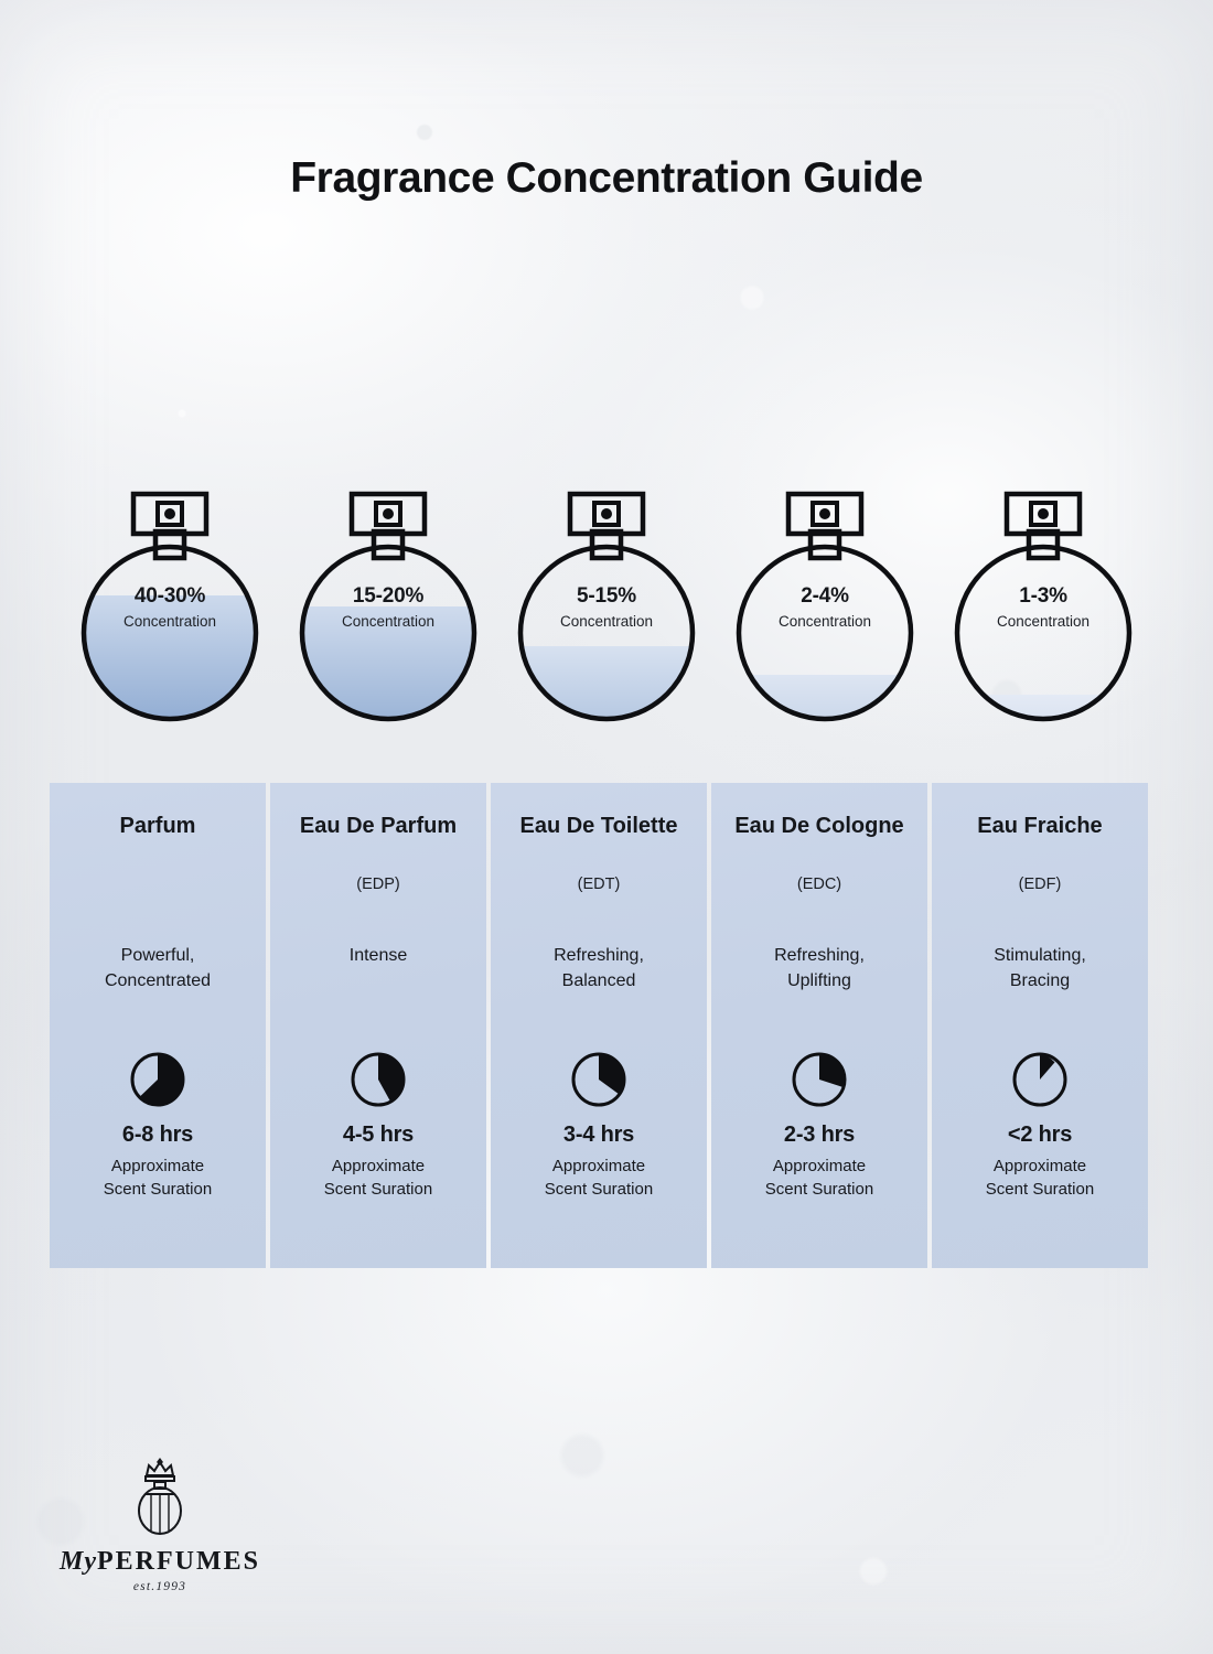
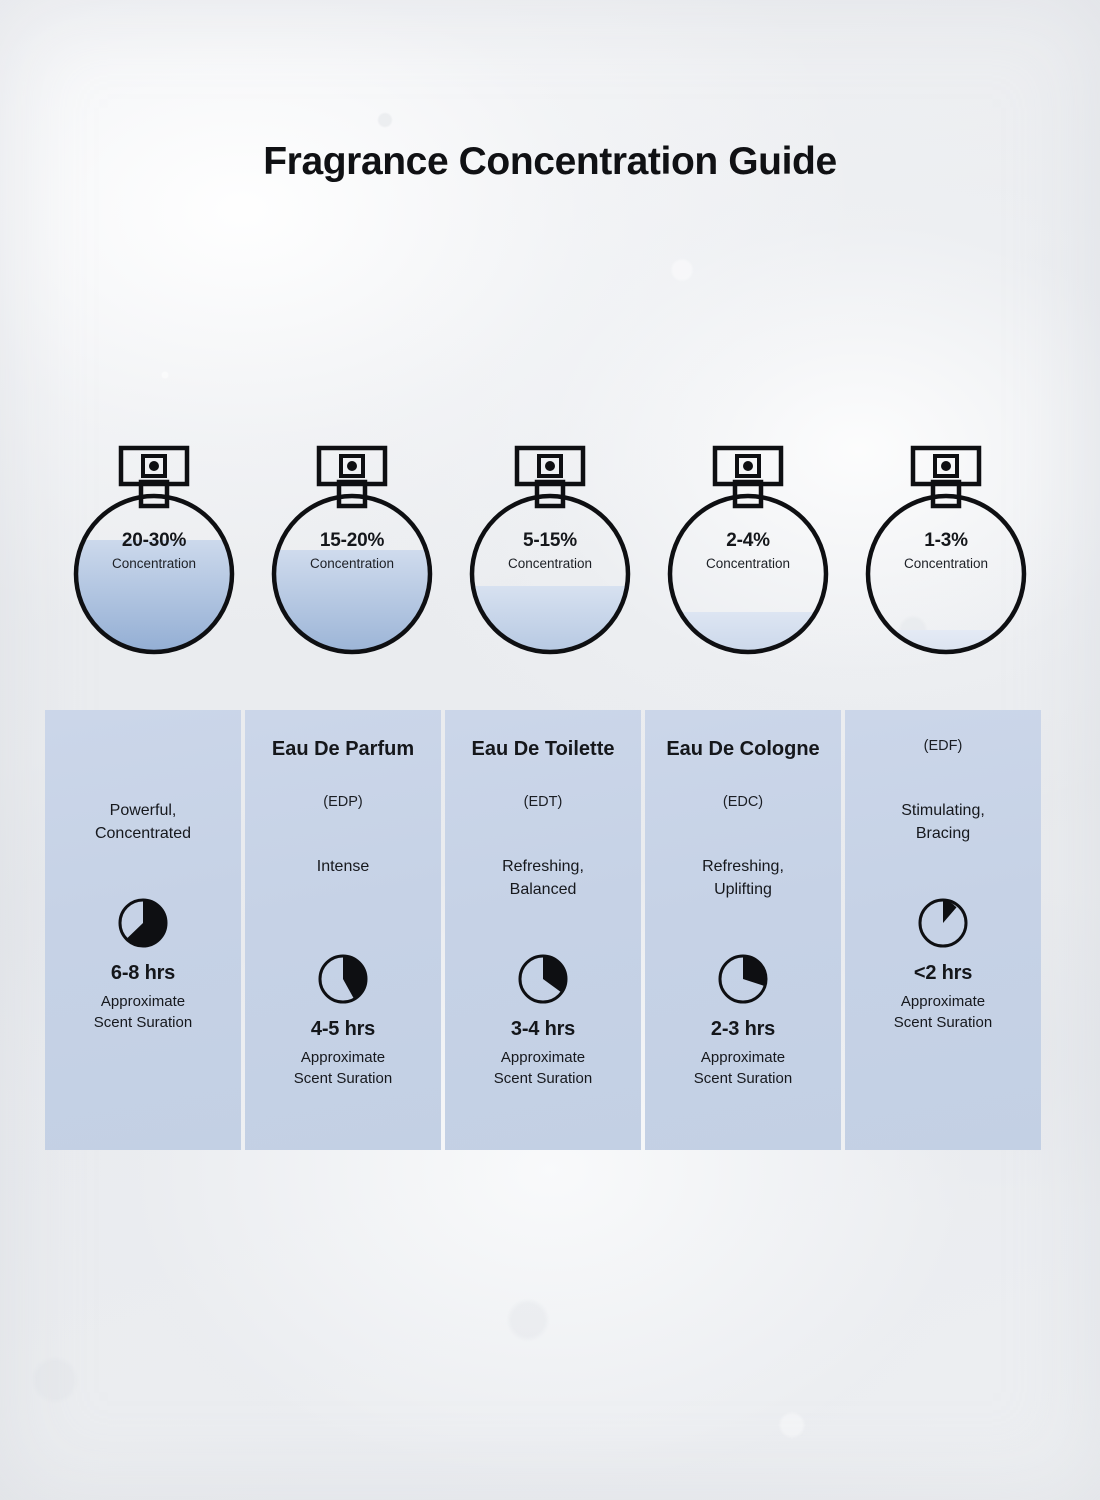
  Fragrance Concentration Guide
- 40-30%
+ 20-30%
  Concentration
  15-20%
  Concentration
  5-15%
  Concentration
  2-4%
  Concentration
  1-3%
  Concentration
- Parfum
  Powerful,
  Concentrated
  6-8 hrs
  Approximate
  Scent Suration
  Eau De Parfum
  (EDP)
  Intense
  4-5 hrs
  Approximate
  Scent Suration
  Eau De Toilette
  (EDT)
  Refreshing,
  Balanced
  3-4 hrs
  Approximate
  Scent Suration
  Eau De Cologne
  (EDC)
  Refreshing,
  Uplifting
  2-3 hrs
  Approximate
  Scent Suration
- Eau Fraiche
  (EDF)
  Stimulating,
  Bracing
  <2 hrs
  Approximate
  Scent Suration
- MyPERFUMES
- est.1993
